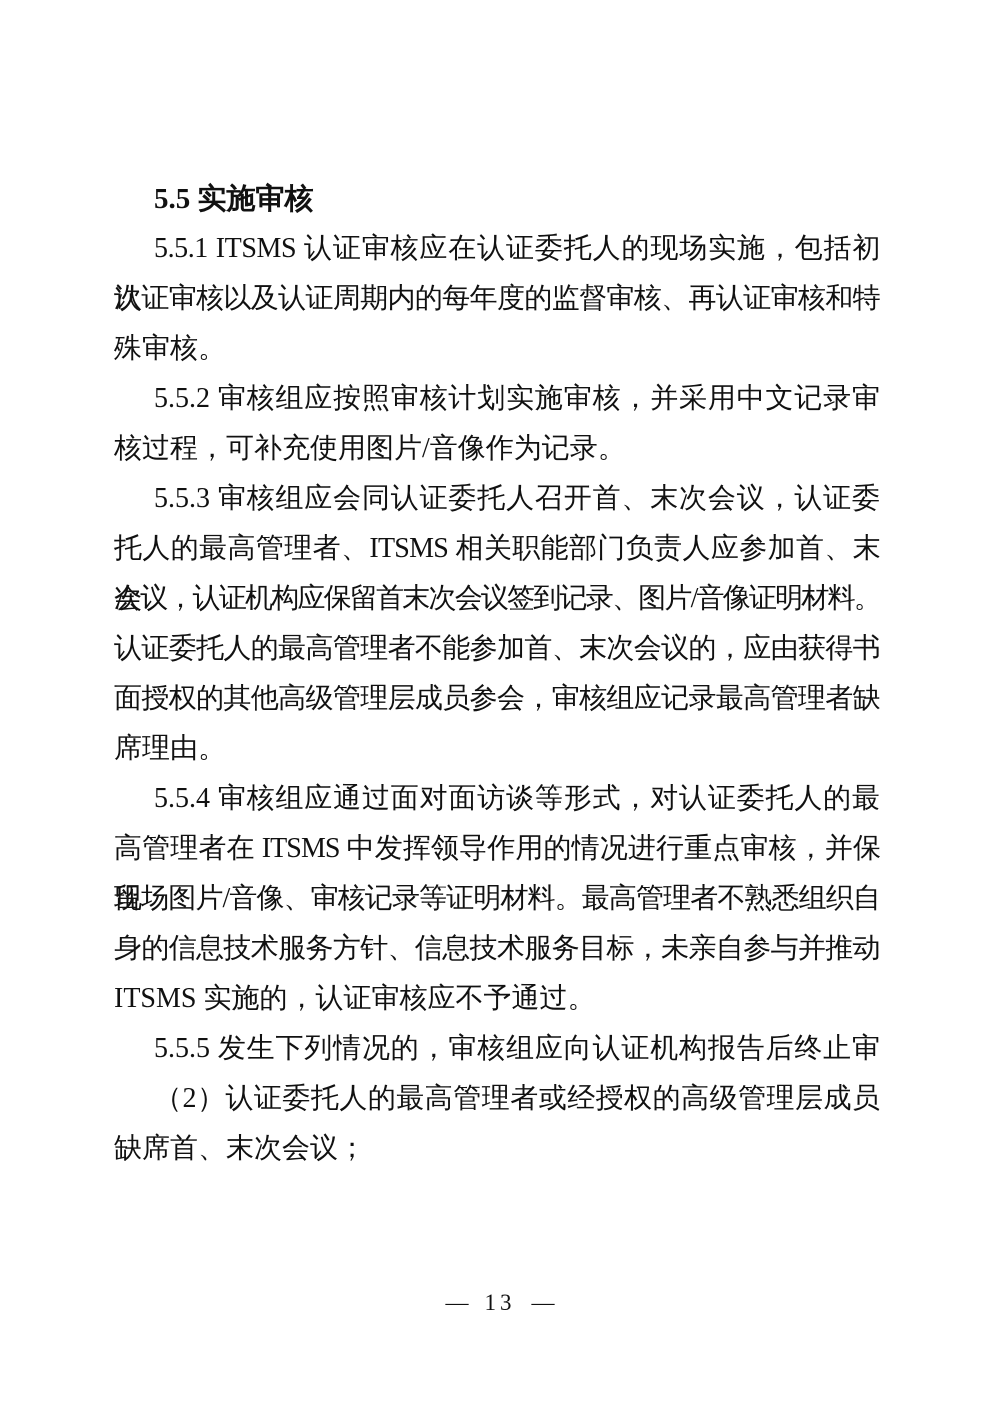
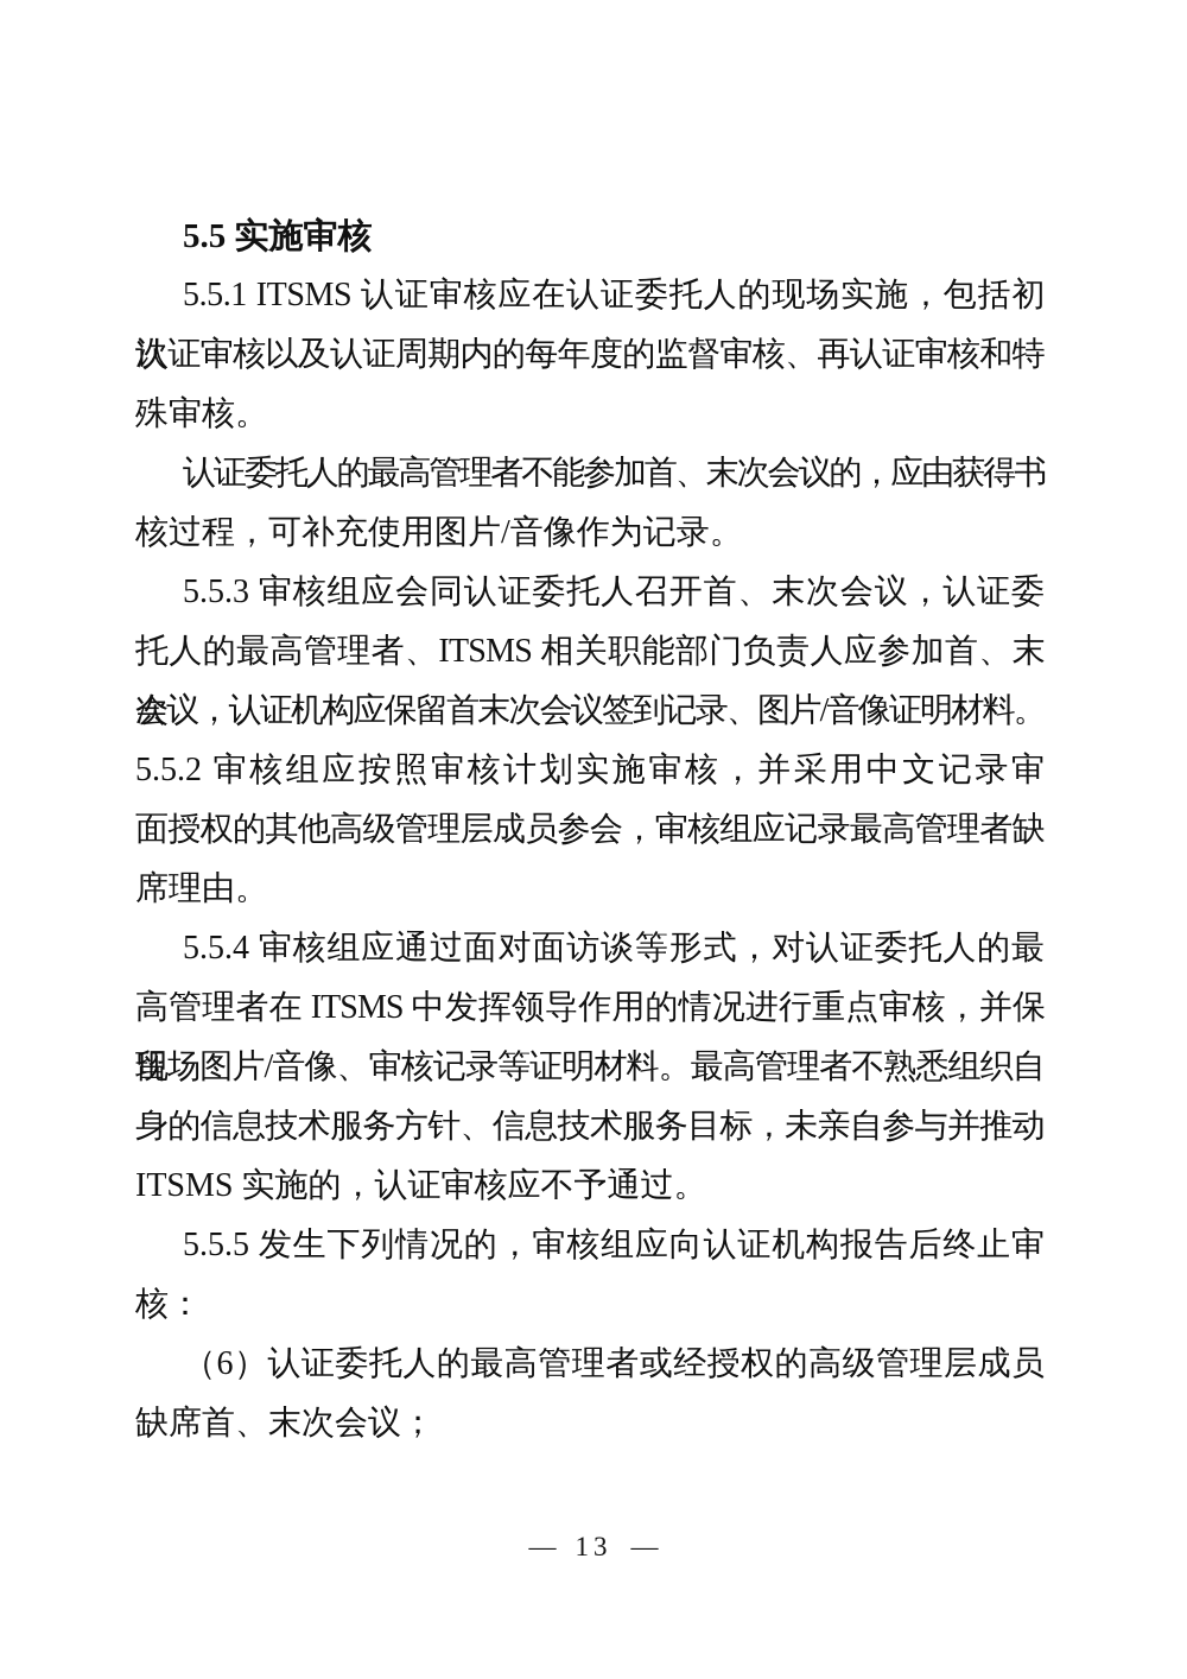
  5.5 实施审核
  5.5.1 ITSMS 认证审核应在认证委托人的现场实施，包括初次
  认证审核以及认证周期内的每年度的监督审核、再认证审核和特
  殊审核。
- 5.5.2 审核组应按照审核计划实施审核，并采用中文记录审
+ 认证委托人的最高管理者不能参加首、末次会议的，应由获得书
  核过程，可补充使用图片/音像作为记录。
  5.5.3 审核组应会同认证委托人召开首、末次会议，认证委
  托人的最高管理者、ITSMS 相关职能部门负责人应参加首、末次
  会议，认证机构应保留首末次会议签到记录、图片/音像证明材料。
- 认证委托人的最高管理者不能参加首、末次会议的，应由获得书
+ 5.5.2 审核组应按照审核计划实施审核，并采用中文记录审
  面授权的其他高级管理层成员参会，审核组应记录最高管理者缺
  席理由。
  5.5.4 审核组应通过面对面访谈等形式，对认证委托人的最
  高管理者在 ITSMS 中发挥领导作用的情况进行重点审核，并保留
  现场图片/音像、审核记录等证明材料。最高管理者不熟悉组织自
  身的信息技术服务方针、信息技术服务目标，未亲自参与并推动
  ITSMS 实施的，认证审核应不予通过。
  5.5.5 发生下列情况的，审核组应向认证机构报告后终止审
+ 核：
- （2）认证委托人的最高管理者或经授权的高级管理层成员
+ （6）认证委托人的最高管理者或经授权的高级管理层成员
  缺席首、末次会议；
  — 13 —
